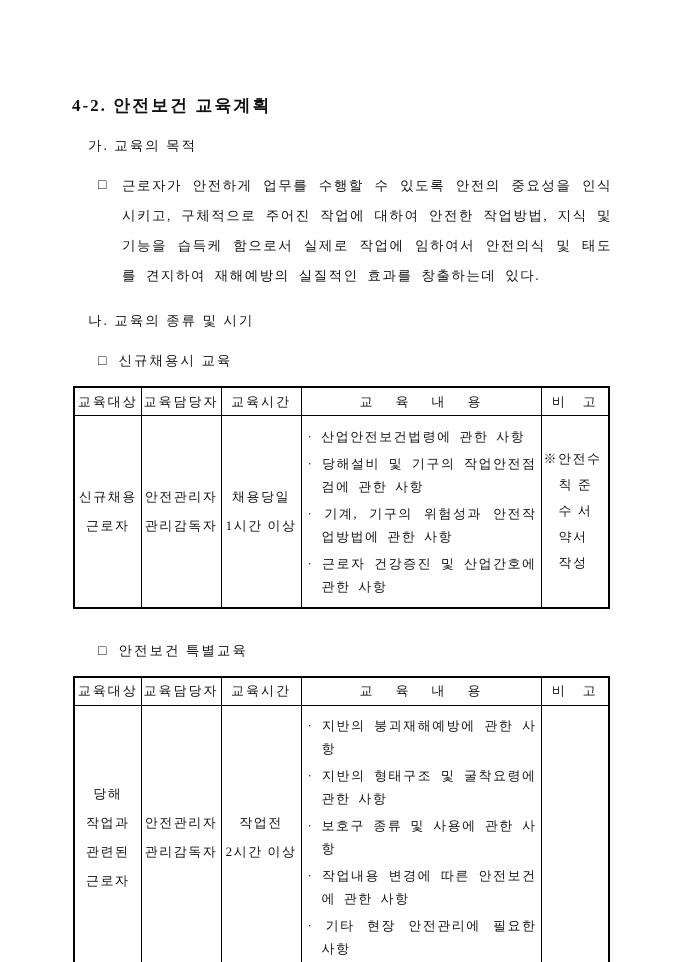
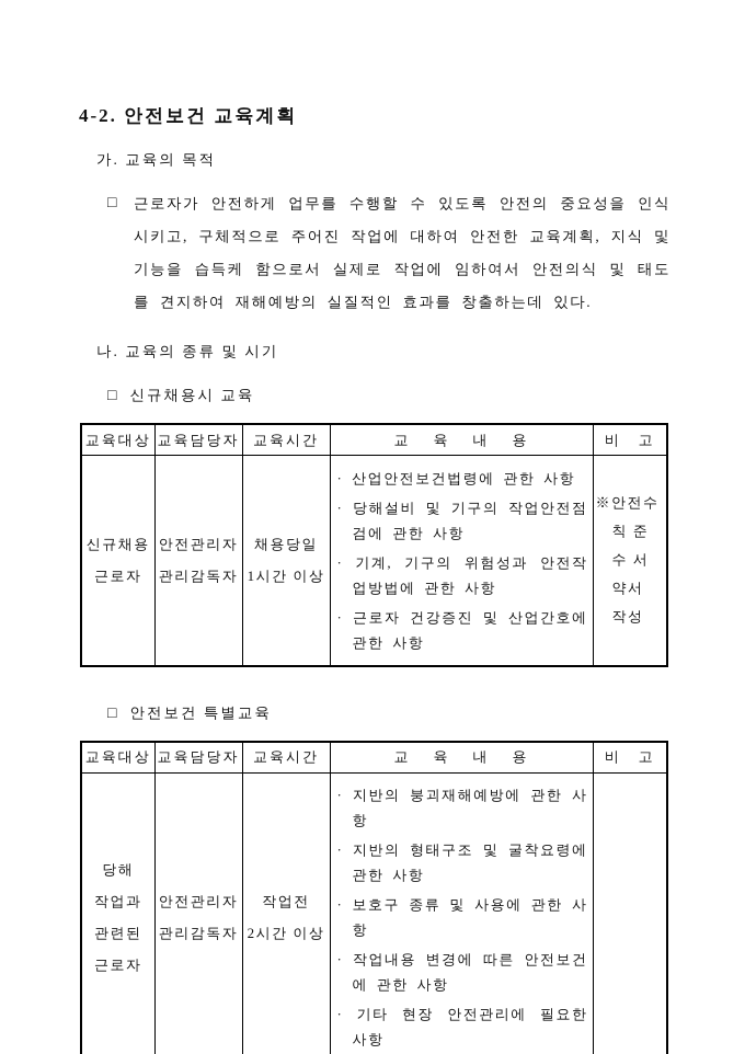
  4-2. 안전보건 교육계획
  가. 교육의 목적
  □
- 근로자가 안전하게 업무를 수행할 수 있도록 안전의 중요성을 인식시키고, 구체적으로 주어진 작업에 대하여 안전한 작업방법, 지식 및 기능을 습득케 함으로서 실제로 작업에 임하여서 안전의식 및 태도를 견지하여 재해예방의 실질적인 효과를 창출하는데 있다.
+ 근로자가 안전하게 업무를 수행할 수 있도록 안전의 중요성을 인식시키고, 구체적으로 주어진 작업에 대하여 안전한 교육계획, 지식 및 기능을 습득케 함으로서 실제로 작업에 임하여서 안전의식 및 태도를 견지하여 재해예방의 실질적인 효과를 창출하는데 있다.
  나. 교육의 종류 및 시기
  □ 신규채용시 교육
  교육대상	교육담당자	교육시간	교 육 내 용	비 고
  신규채용 근로자	안전관리자 관리감독자	채용당일 1시간 이상	· 산업안전보건법령에 관한 사항· 당해설비 및 기구의 작업안전점검에 관한 사항· 기계, 기구의 위험성과 안전작업방법에 관한 사항· 근로자 건강증진 및 산업간호에 관한 사항	※안전수칙 준수 서약서 작성
  □ 안전보건 특별교육
  교육대상	교육담당자	교육시간	교 육 내 용	비 고
  당해 작업과 관련된 근로자	안전관리자 관리감독자	작업전 2시간 이상	· 지반의 붕괴재해예방에 관한 사항· 지반의 형태구조 및 굴착요령에 관한 사항· 보호구 종류 및 사용에 관한 사항· 작업내용 변경에 따른 안전보건에 관한 사항· 기타 현장 안전관리에 필요한 사항
